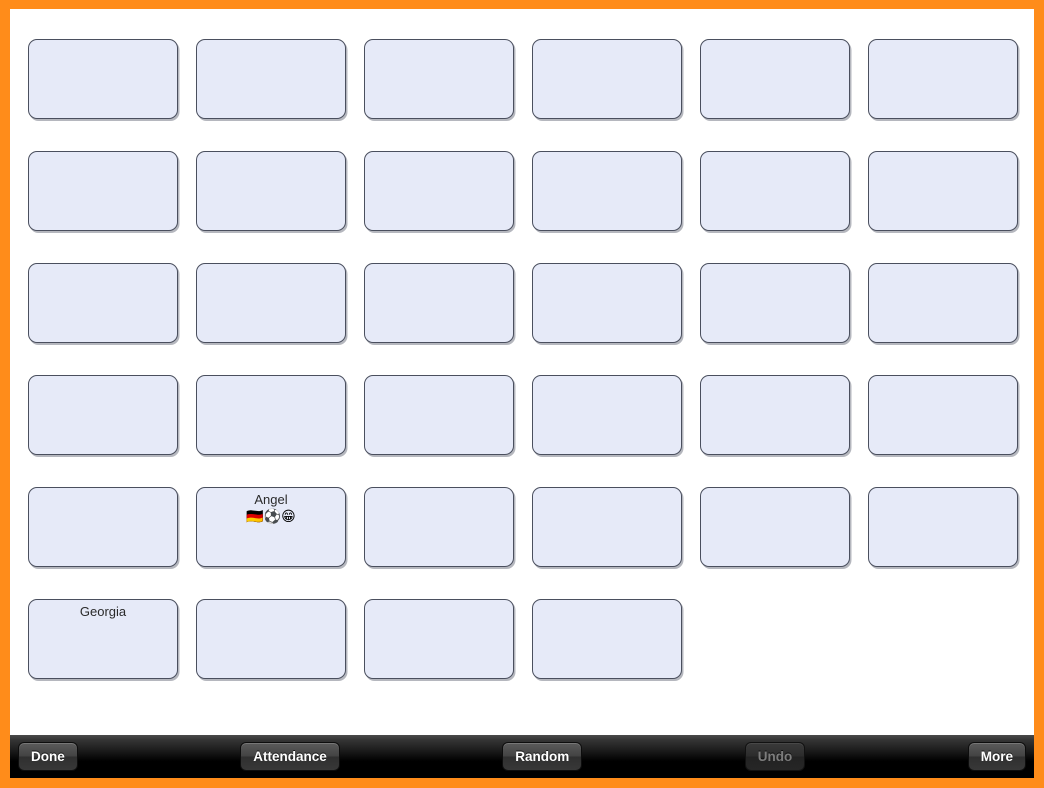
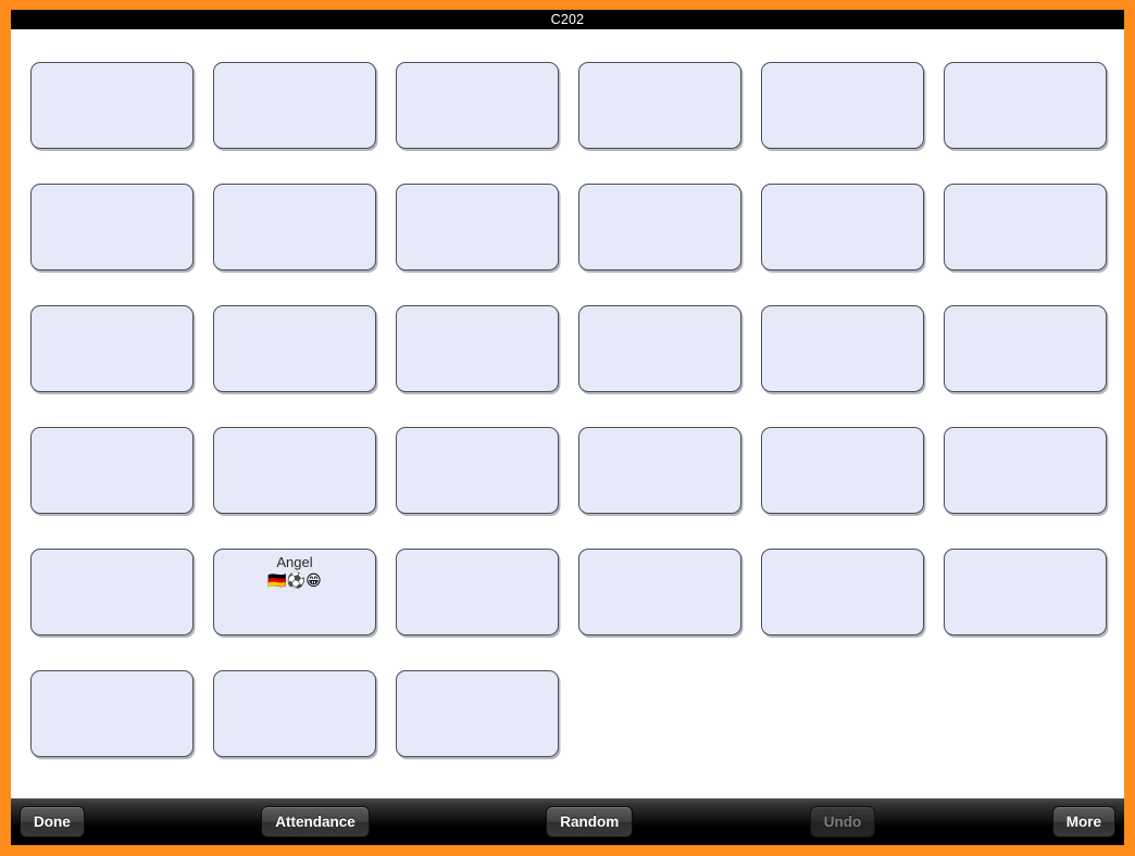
+ C202
  Angel
  🇩🇪⚽😁
- Georgia
  Done
  Attendance
  Random
  Undo
  More
